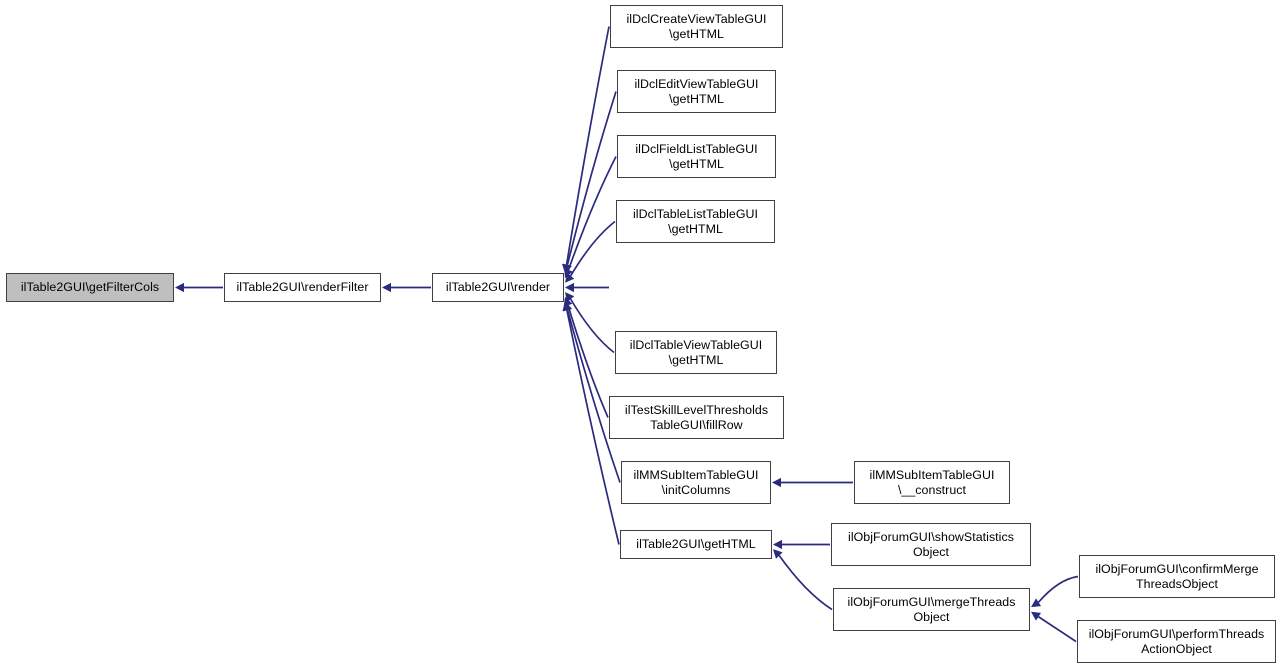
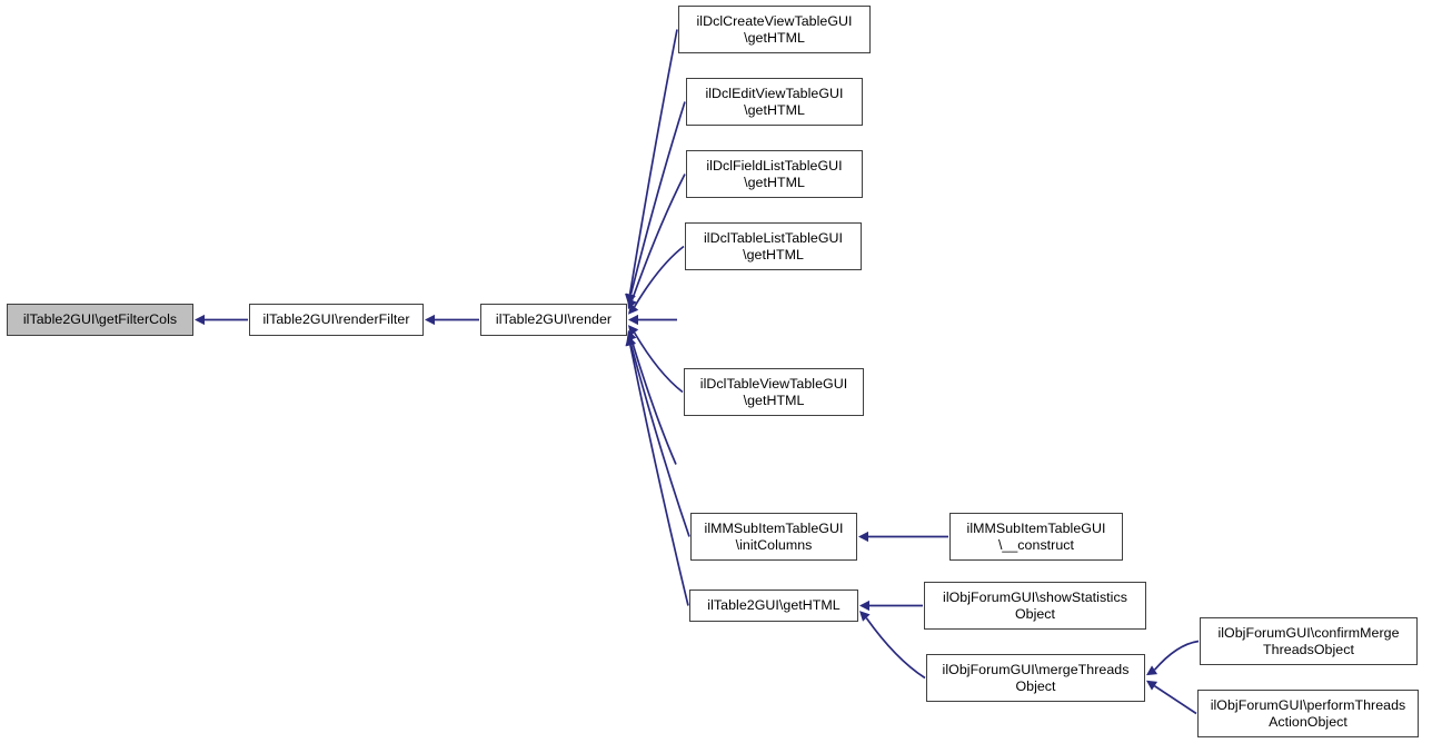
  ilTable2GUI\getFilterCols
  ilTable2GUI\renderFilter
  ilTable2GUI\render
  ilDclCreateViewTableGUI
  \getHTML
  ilDclEditViewTableGUI
  \getHTML
  ilDclFieldListTableGUI
  \getHTML
  ilDclTableListTableGUI
  \getHTML
  ilDclTableViewTableGUI
  \getHTML
- ilTestSkillLevelThresholds
- TableGUI\fillRow
  ilMMSubItemTableGUI
  \initColumns
  ilTable2GUI\getHTML
  ilMMSubItemTableGUI
  \__construct
  ilObjForumGUI\showStatistics
  Object
  ilObjForumGUI\mergeThreads
  Object
  ilObjForumGUI\confirmMerge
  ThreadsObject
  ilObjForumGUI\performThreads
  ActionObject
